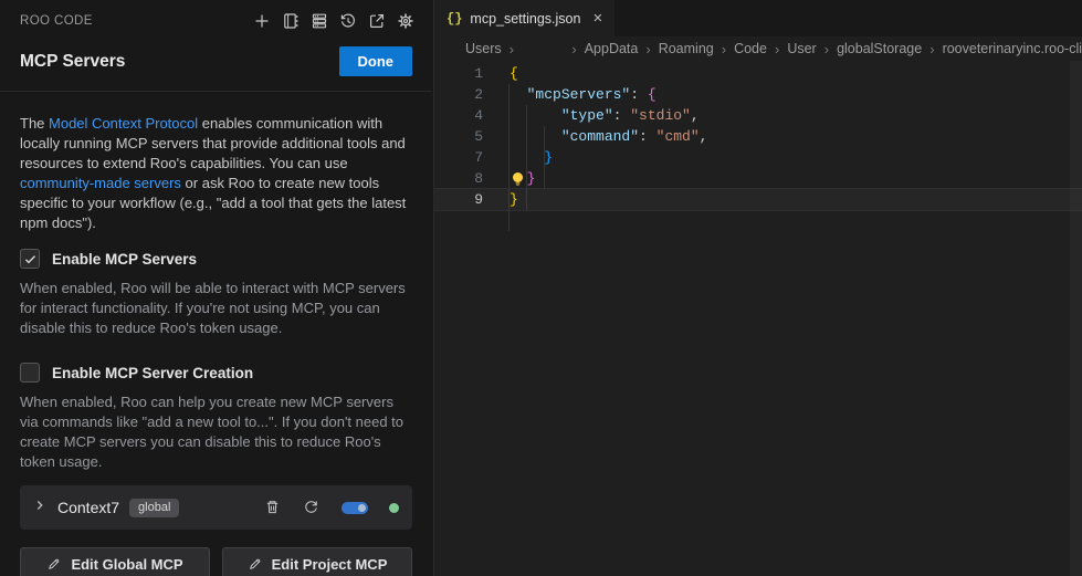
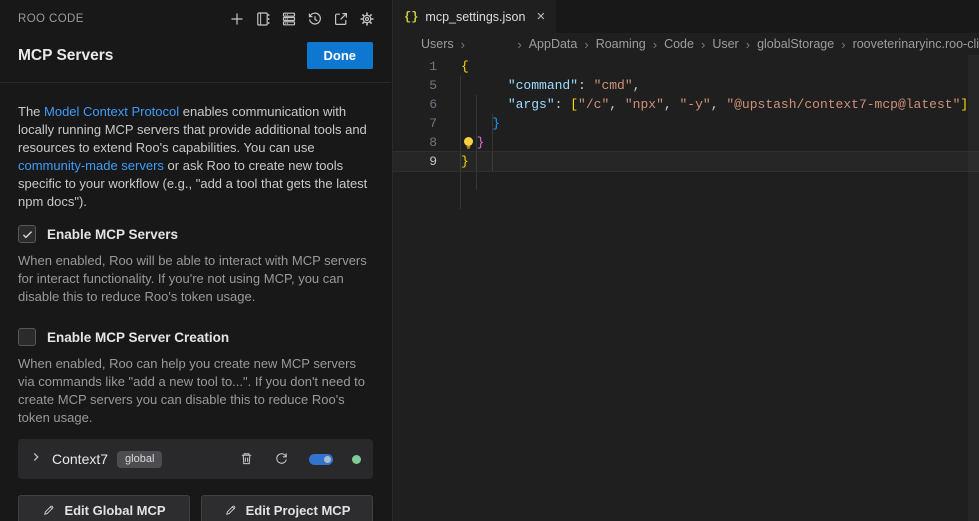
  ROO CODE
  MCP Servers
  Done
  The Model Context Protocol enables communication with locally running MCP servers that provide additional tools and resources to extend Roo's capabilities. You can use community-made servers or ask Roo to create new tools specific to your workflow (e.g., "add a tool that gets the latest npm docs").
  Enable MCP Servers
  When enabled, Roo will be able to interact with MCP servers for interact functionality. If you're not using MCP, you can disable this to reduce Roo's token usage.
  Enable MCP Server Creation
  When enabled, Roo can help you create new MCP servers via commands like "add a new tool to...". If you don't need to create MCP servers you can disable this to reduce Roo's token usage.
  Context7
  global
  Edit Global MCP
  Edit Project MCP
  {}
  mcp_settings.json
  ×
  Users
  ›
  ›
  AppData
  ›
  Roaming
  ›
  Code
  ›
  User
  ›
  globalStorage
  ›
  rooveterinaryinc.roo-cli
  1
  {
- 2
- "mcpServers": {
- 4
- "type": "stdio",
  5
  "command": "cmd",
+ 6
+ "args": ["/c", "npx", "-y", "@upstash/context7-mcp@latest"]
  7
  }
  8
  }
  9
  }
